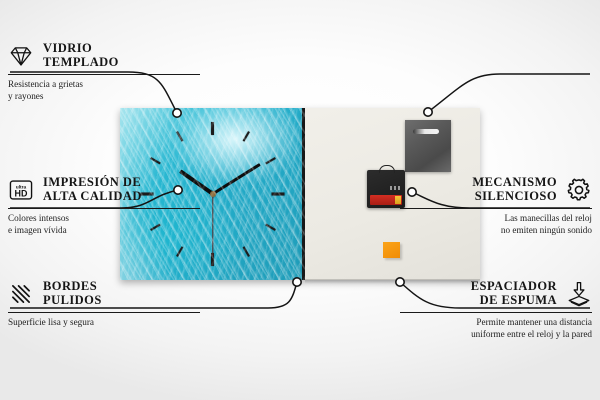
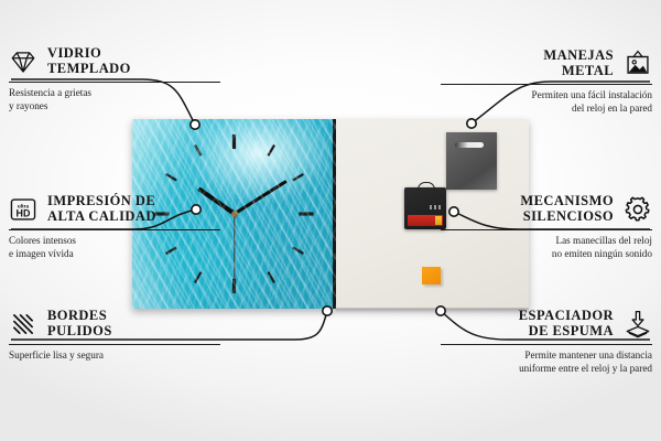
  VIDRIO
  TEMPLADO
  Resistencia a grietas
  y rayones
  HD
  IMPRESIÓN DE
  ALTA CALIDAD
  Colores intensos
  e imagen vívida
  BORDES
  PULIDOS
  Superficie lisa y segura
+ MANEJAS
+ METAL
+ Permiten una fácil instalación
+ del reloj en la pared
  MECANISMO
  SILENCIOSO
  Las manecillas del reloj
  no emiten ningún sonido
  ESPACIADOR
  DE ESPUMA
  Permite mantener una distancia
  uniforme entre el reloj y la pared
